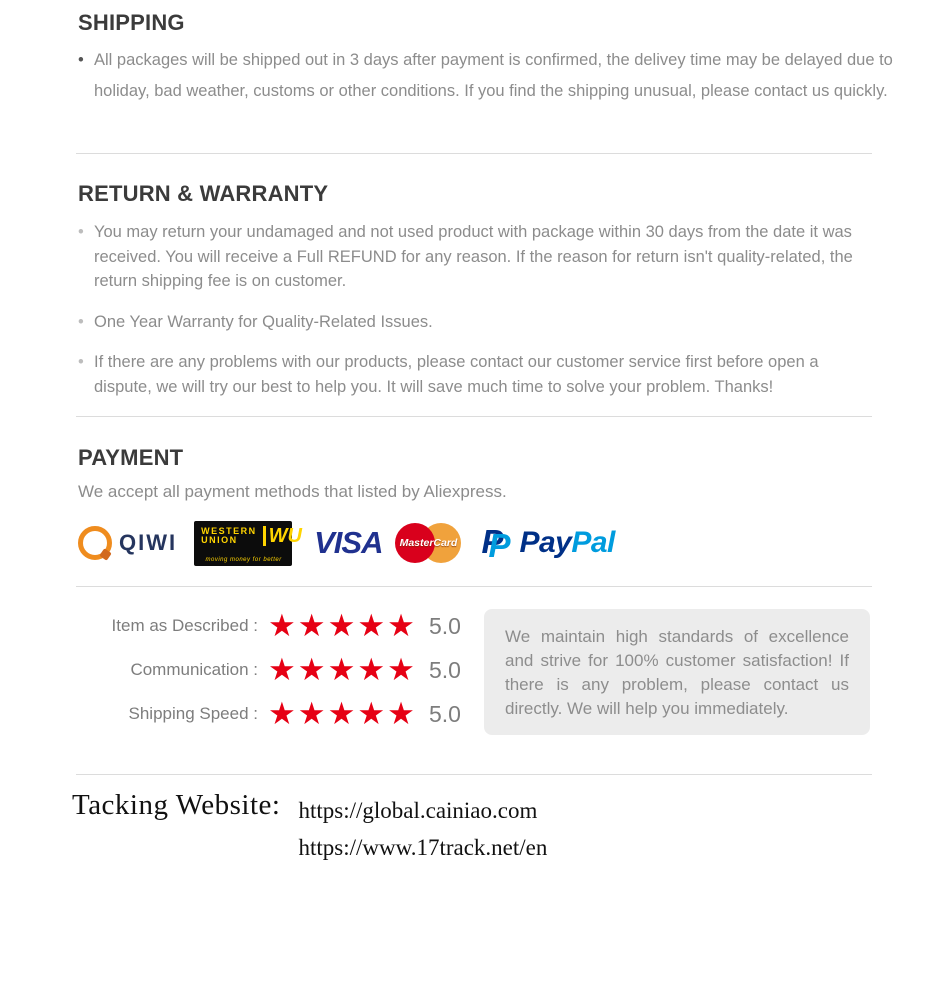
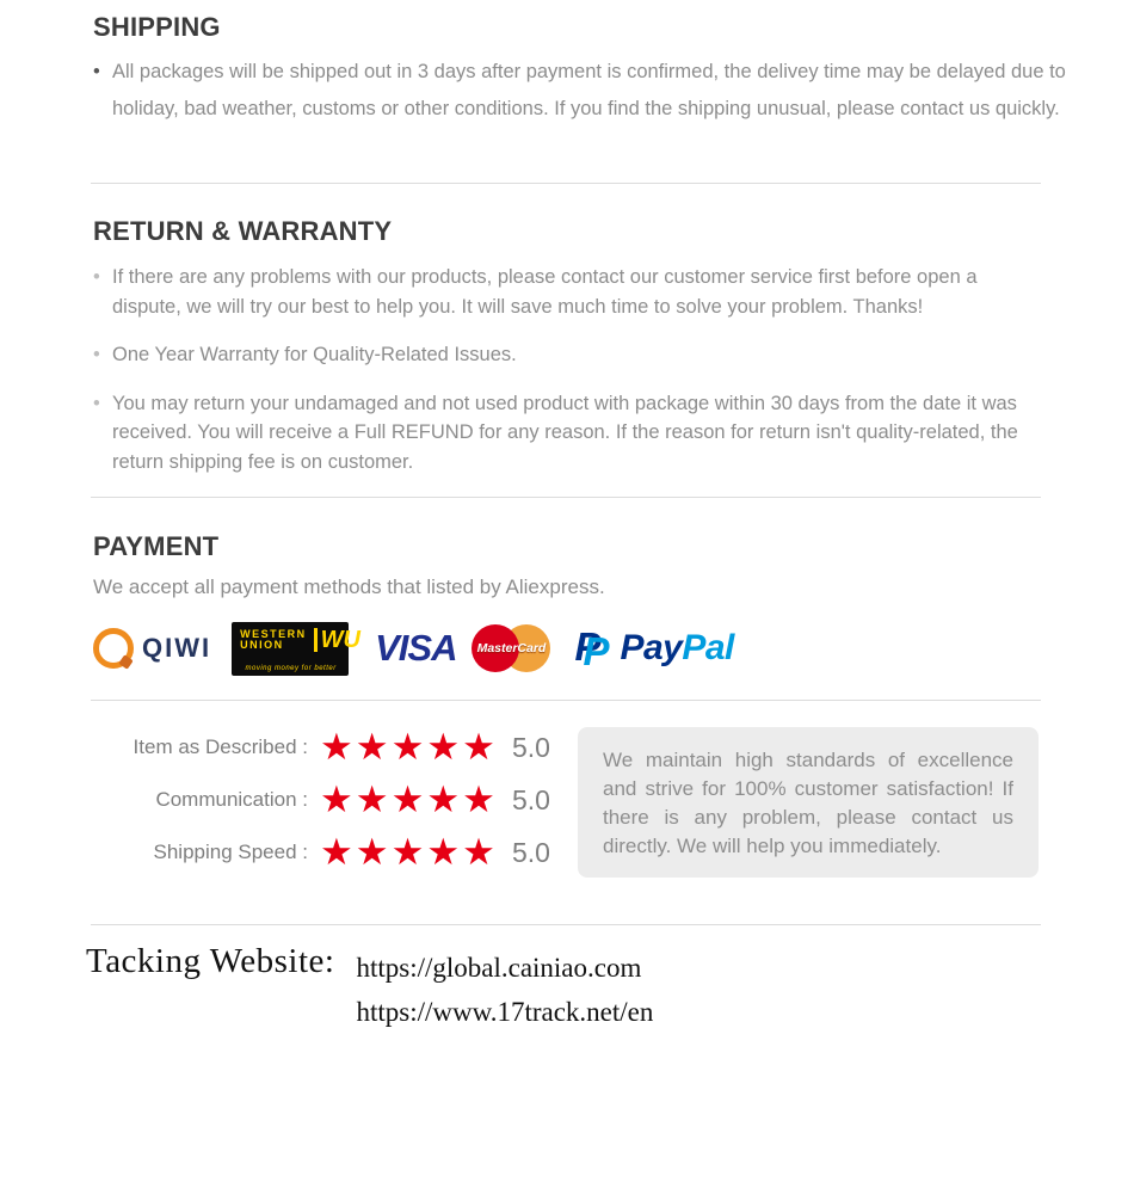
  SHIPPING
  All packages will be shipped out in 3 days after payment is confirmed, the delivey time may be delayed due to holiday, bad weather, customs or other conditions. If you find the shipping unusual, please contact us quickly.
  RETURN & WARRANTY
- You may return your undamaged and not used product with package within 30 days from the date it was received. You will receive a Full REFUND for any reason. If the reason for return isn't quality-related, the return shipping fee is on customer.
+ If there are any problems with our products, please contact our customer service first before open a dispute, we will try our best to help you. It will save much time to solve your problem. Thanks!
  One Year Warranty for Quality-Related Issues.
- If there are any problems with our products, please contact our customer service first before open a dispute, we will try our best to help you. It will save much time to solve your problem. Thanks!
+ You may return your undamaged and not used product with package within 30 days from the date it was received. You will receive a Full REFUND for any reason. If the reason for return isn't quality-related, the return shipping fee is on customer.
  PAYMENT
  We accept all payment methods that listed by Aliexpress.
  QIWI
  WESTERN
  UNION
  WU
  VISA
  MasterCard
  P
  P
  PayPal
  Item as Described :
  ★★★★★
  5.0
  Communication :
  ★★★★★
  5.0
  Shipping Speed :
  ★★★★★
  5.0
  We maintain high standards of excellence and strive for 100% customer satisfaction! If there is any problem, please contact us directly. We will help you immediately.
  Tacking Website:
  https://global.cainiao.com
  https://www.17track.net/en
